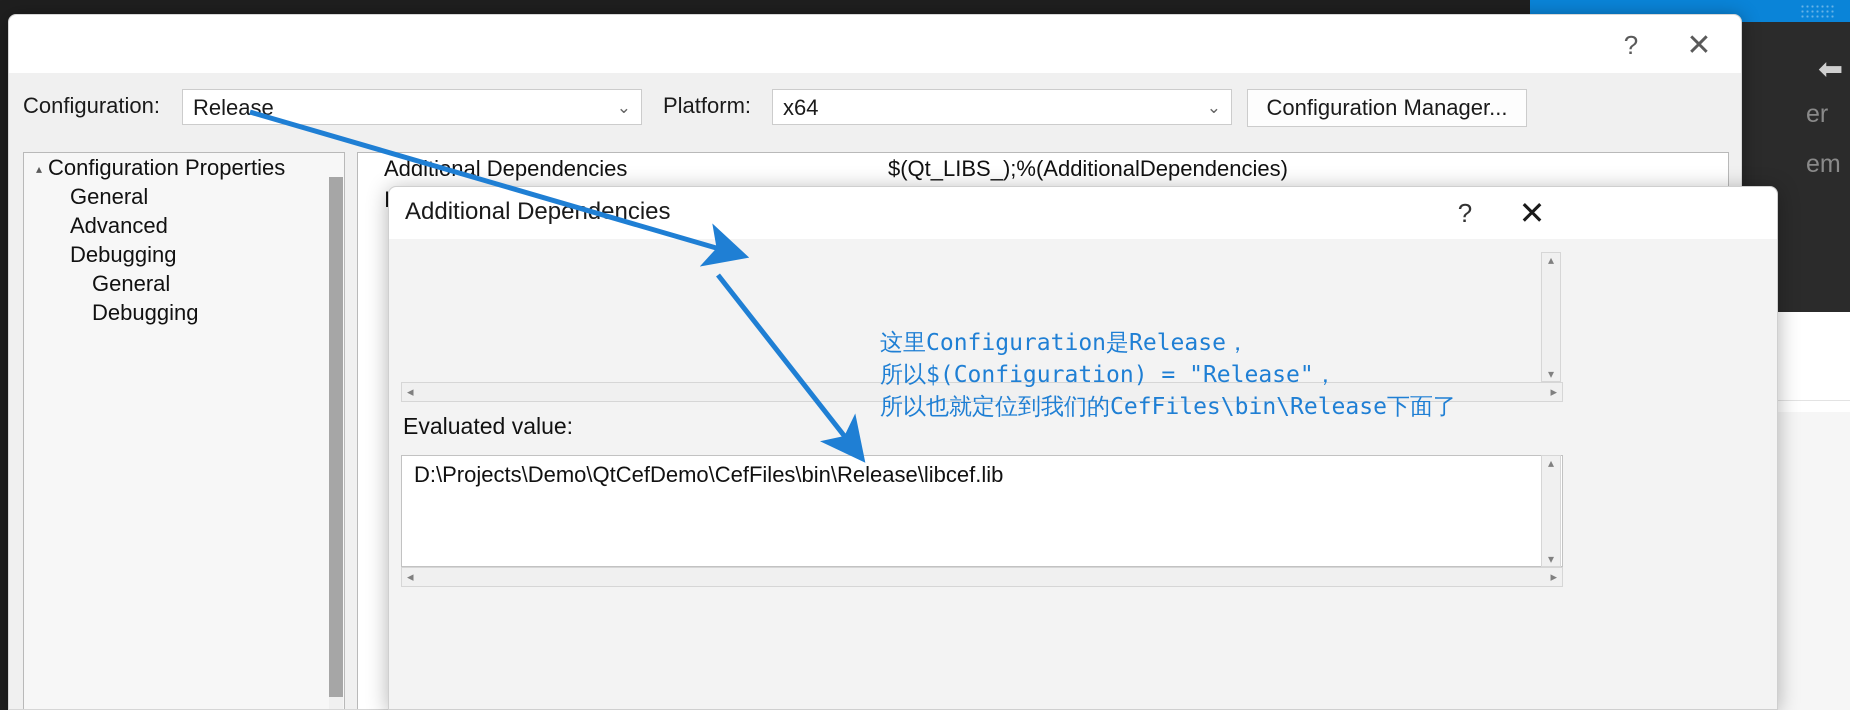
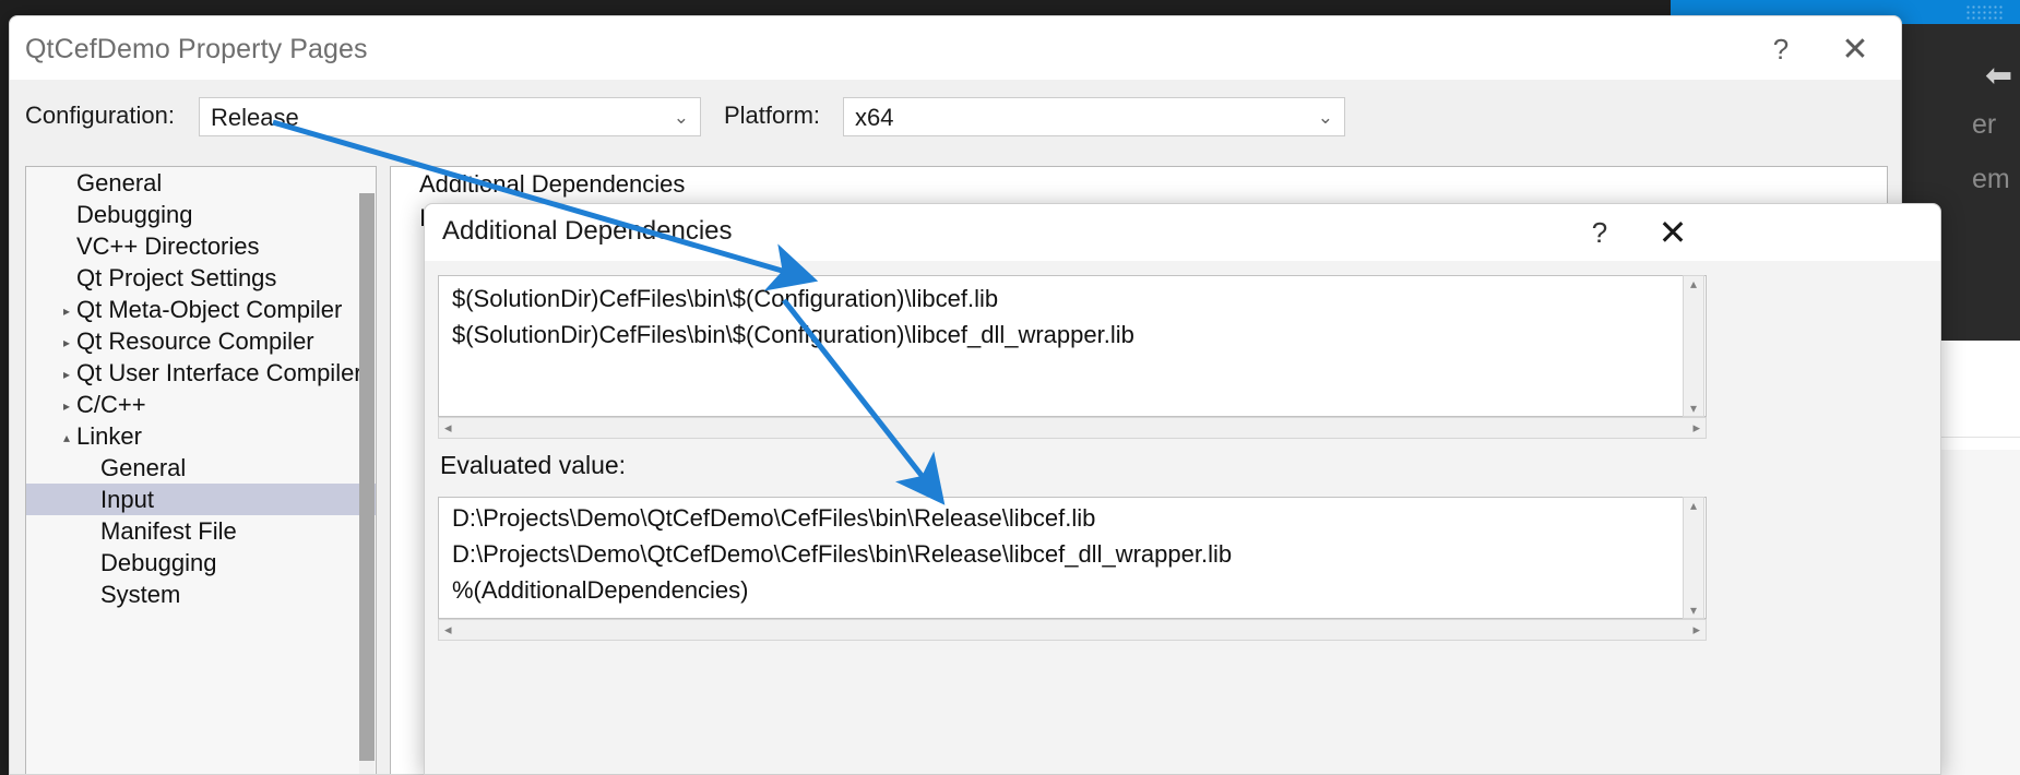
  ⬅
  er
  em
+ QtCefDemo Property Pages
  ?
  ✕
  Configuration:
  Platform:
  Release
  ⌄
  x64
  ⌄
- Configuration Manager...
- ▴ Configuration Properties
  General
- Advanced
  Debugging
+ VC++ Directories
+ Qt Project Settings
+ ▸ Qt Meta-Object Compiler
+ ▸ Qt Resource Compiler
+ ▸ Qt User Interface Compiler
+ ▸ C/C++
+ ▴ Linker
  General
+ Input
+ Manifest File
  Debugging
+ System
  Additnal Dependencies
- $(Qt_LIBS_);%(AdditionalDependencies)
  Additional Depenencies
  ?
  ✕
+ $(SolutionDir)CefFiles\bin\$(Configuration)\libcef.lib
+ $(SolutionDir)CefFiles\bin\$(Configuration)\libcef_dll_wrapper.lib
  ▴
  ▾
  ◂
  ▸
  Evaluated value:
  D:\Projects\Demo\QtCefDemo\CefFiles\bin\Release\libcef.lib
+ D:\Projects\Demo\QtCefDemo\CefFiles\bin\Release\libcef_dll_wrapper.lib
+ %(AdditionalDependencies)
  ▴
  ▾
  ◂
  ▸
- 这里Configuration是Release，
- 所以$(Configuration) = "Release"，
- 所以也就定位到我们的CefFiles\bin\Release下面了
